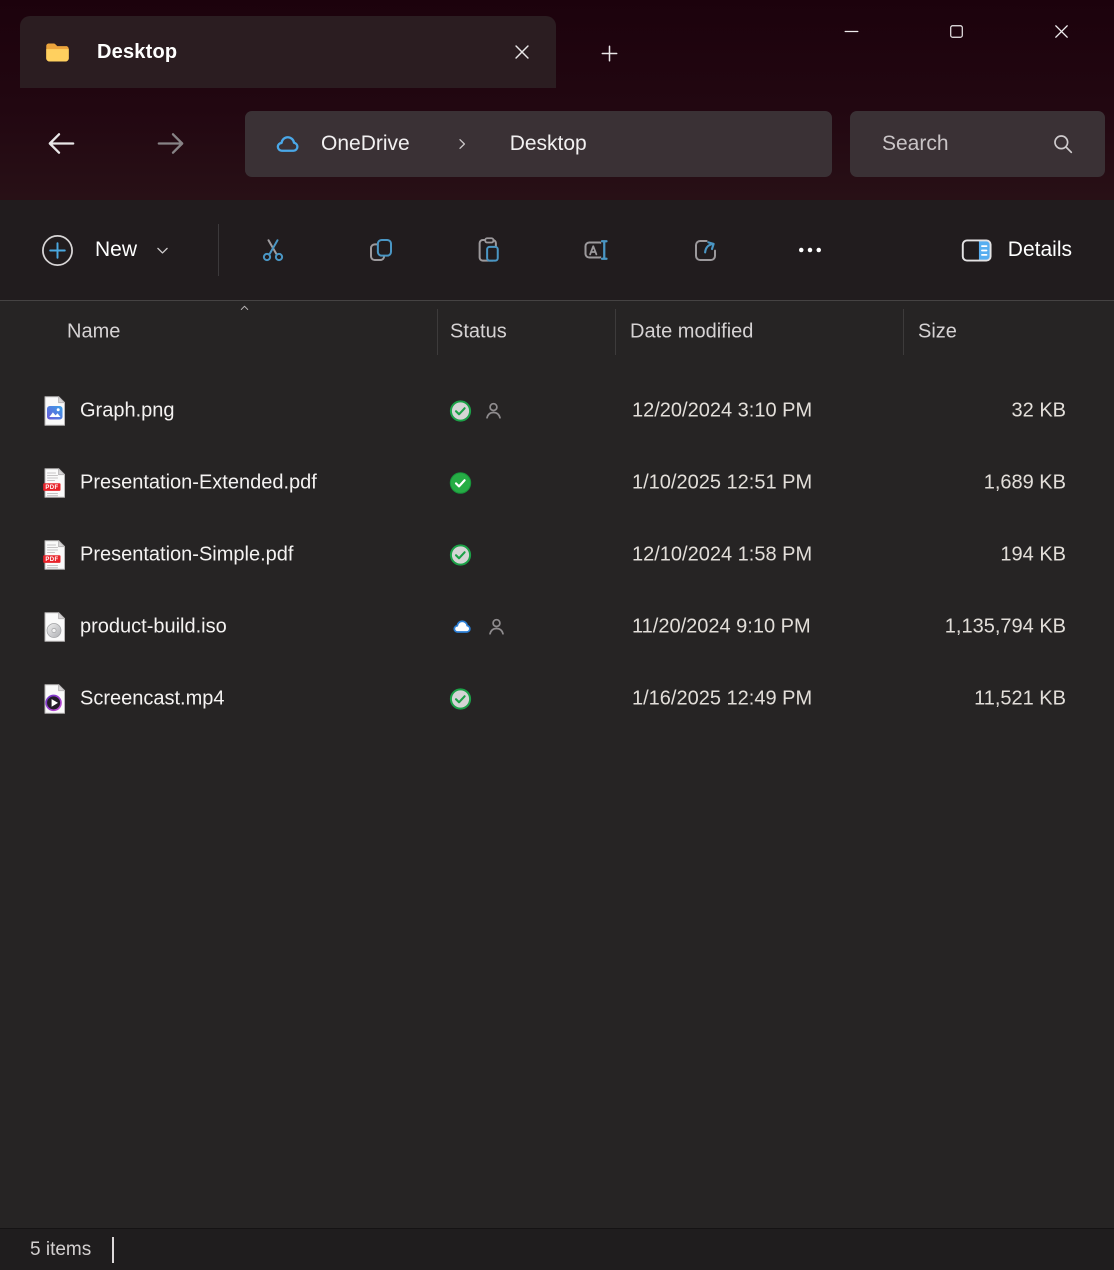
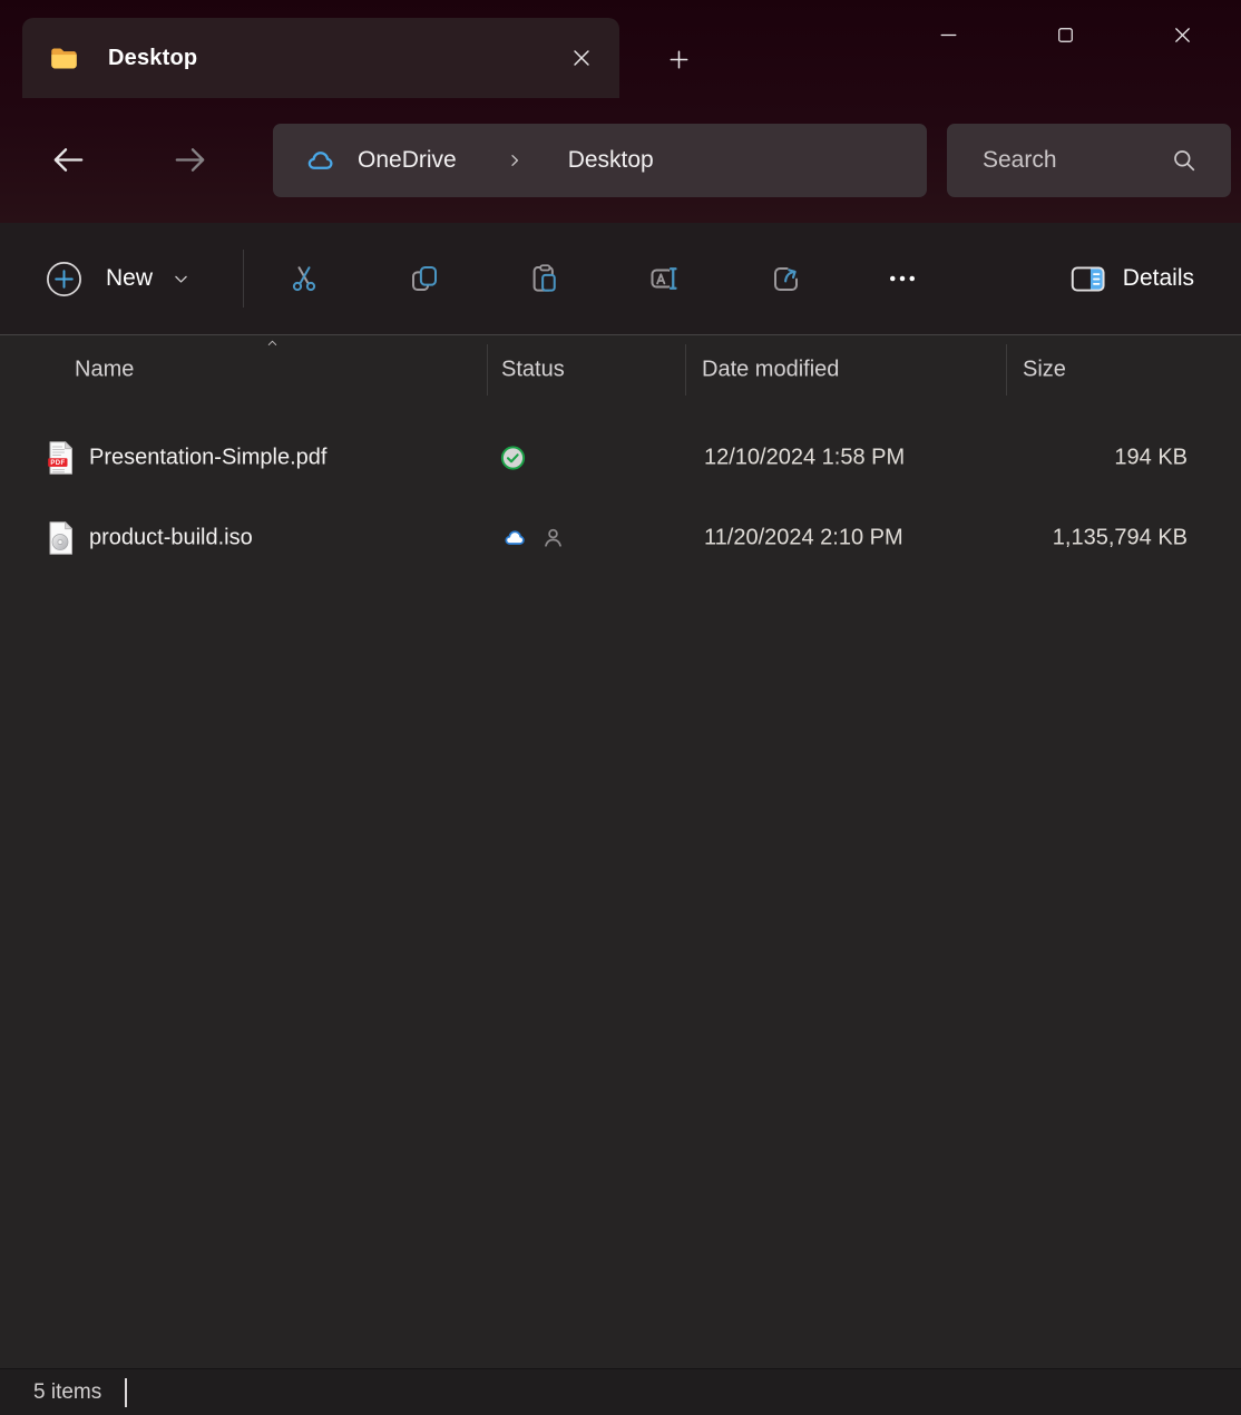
  Desktop
  OneDrive
  Desktop
  Search
  New
  Details
  Name
  Status
  Date modified
  Size
- Graph.png
- 12/20/2024 3:10 PM
- 32 KB
- Presentation-Extended.pdf
- 1/10/2025 12:51 PM
- 1,689 KB
  Presentation-Simple.pdf
  12/10/2024 1:58 PM
  194 KB
  product-build.iso
- 11/20/2024 9:10 PM
+ 11/20/2024 2:10 PM
  1,135,794 KB
- Screencast.mp4
- 1/16/2025 12:49 PM
- 11,521 KB
  5 items
